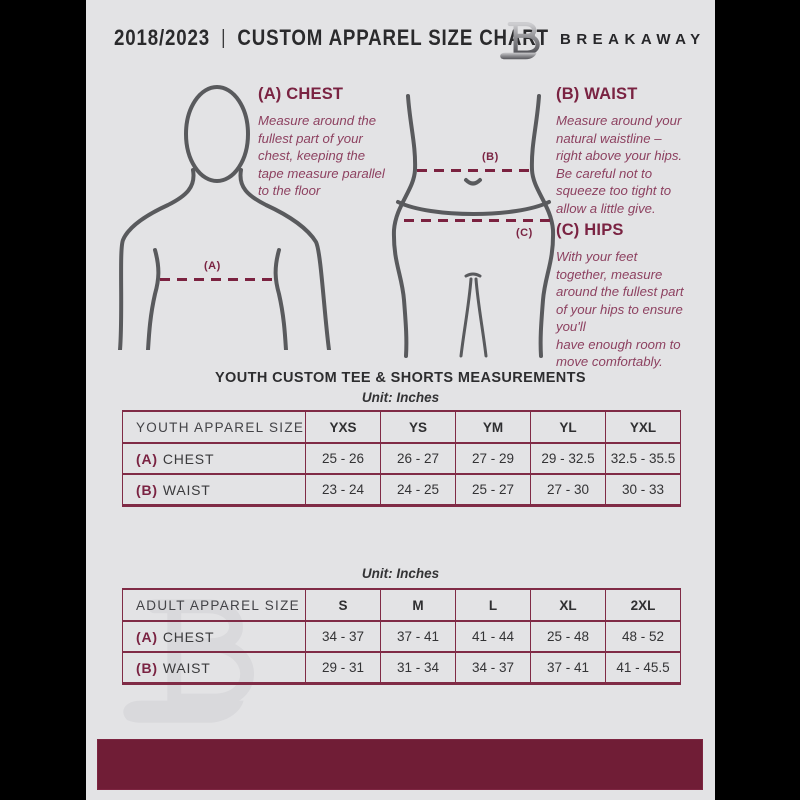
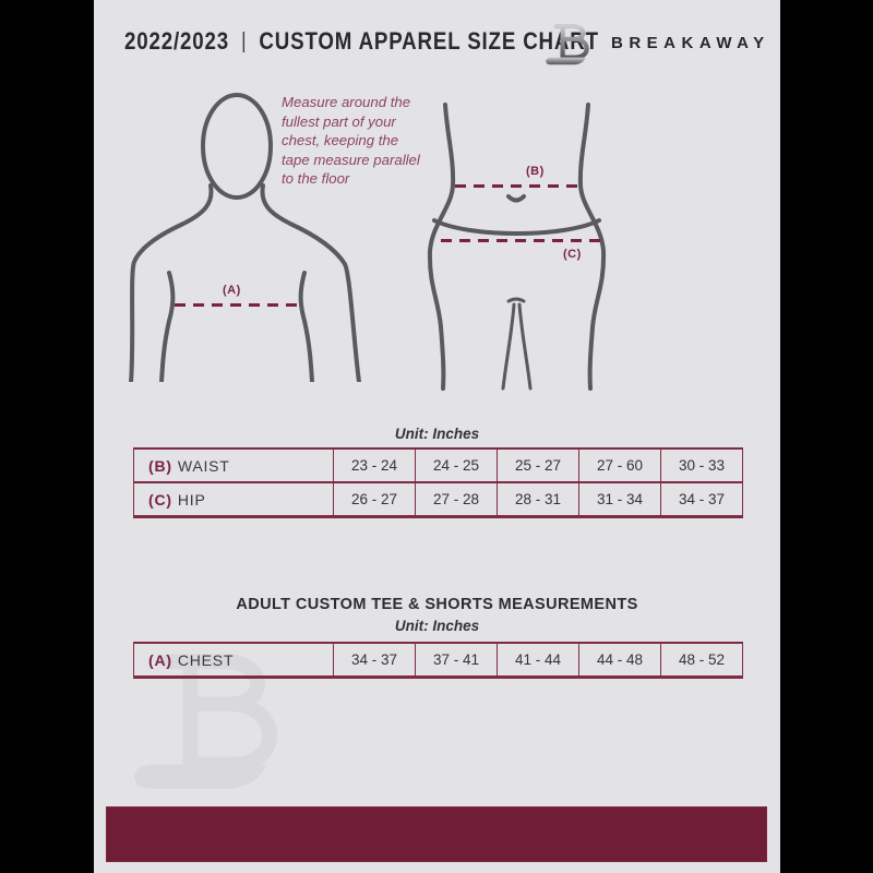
- 2018/2023
+ 2022/2023
  |
  CUSTOM APPAREL SIZE CHT
  BREAKAWAY
  (A)
  (B)
  (C)
- (A) CHEST
  Measure around the
  fullest part of your
  chest, keeping the
  tape measure parallel
  to the floor
- (B) WAIST
- Measure around your
- natural waistline –
- right above your hips.
- Be careful not to
- squeeze too tight to
- allow a little give.
- (C) HIPS
- With your feet
- together, measure
- around the fullest part
- of your hips to ensure
- you'll
- have enough room to
- move comfortably.
- YOUTH CUSTOM TEE & SHORTS MEASUREMENTS
  Unit: Inches
- YOUTH APPAREL SIZE	YXS	YS	YM	YL	YXL
- (A) CHEST	25 - 26	26 - 27	27 - 29	29 - 32.5	32.5 - 35.5
- (B) WAIST	23 - 24	24 - 25	25 - 27	27 - 30	30 - 33
+ (B) WAIST	23 - 24	24 - 25	25 - 27	27 - 60	30 - 33
+ (C) HIP	26 - 27	27 - 28	28 - 31	31 - 34	34 - 37
+ ADULT CUSTOM TEE & SHORTS MEASUREMENTS
  Unit: Inches
- ADULT APPAREL SIZE	S	M	L	XL	2XL
- (A) CHEST	34 - 37	37 - 41	41 - 44	25 - 48	48 - 52
+ (A) CHEST	34 - 37	37 - 41	41 - 44	44 - 48	48 - 52
- (B) WAIST	29 - 31	31 - 34	34 - 37	37 - 41	41 - 45.5
